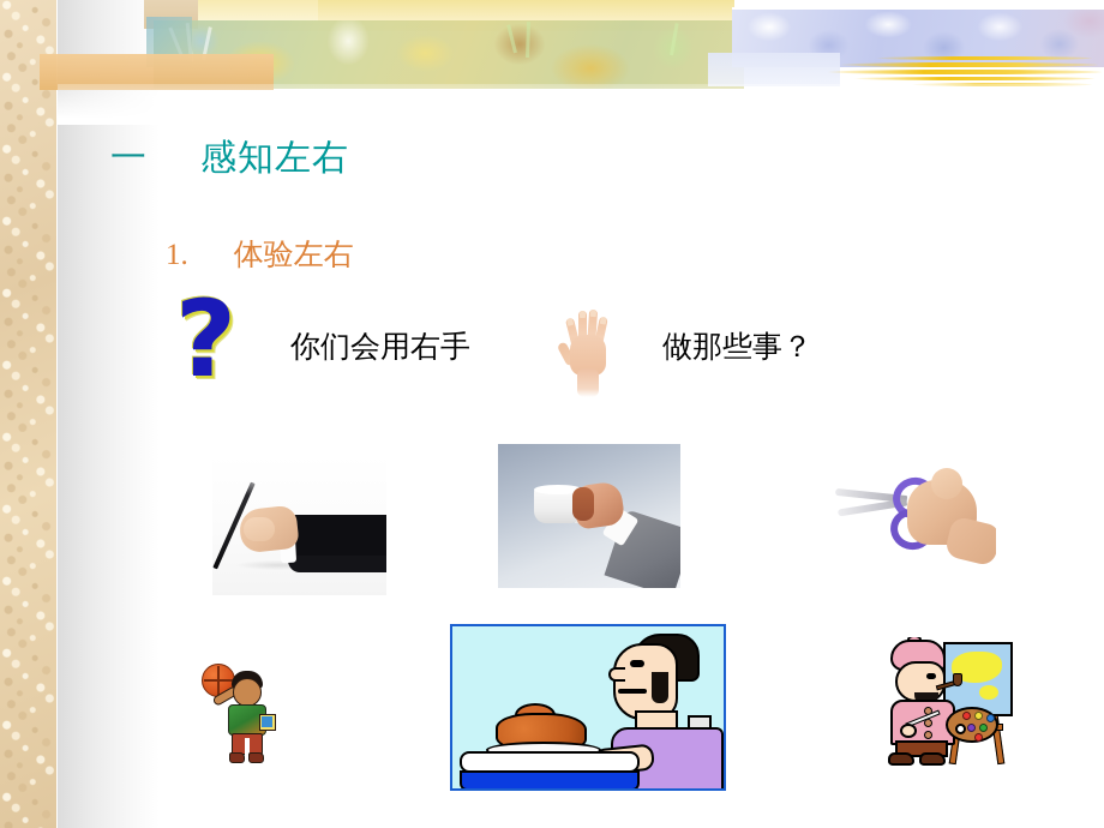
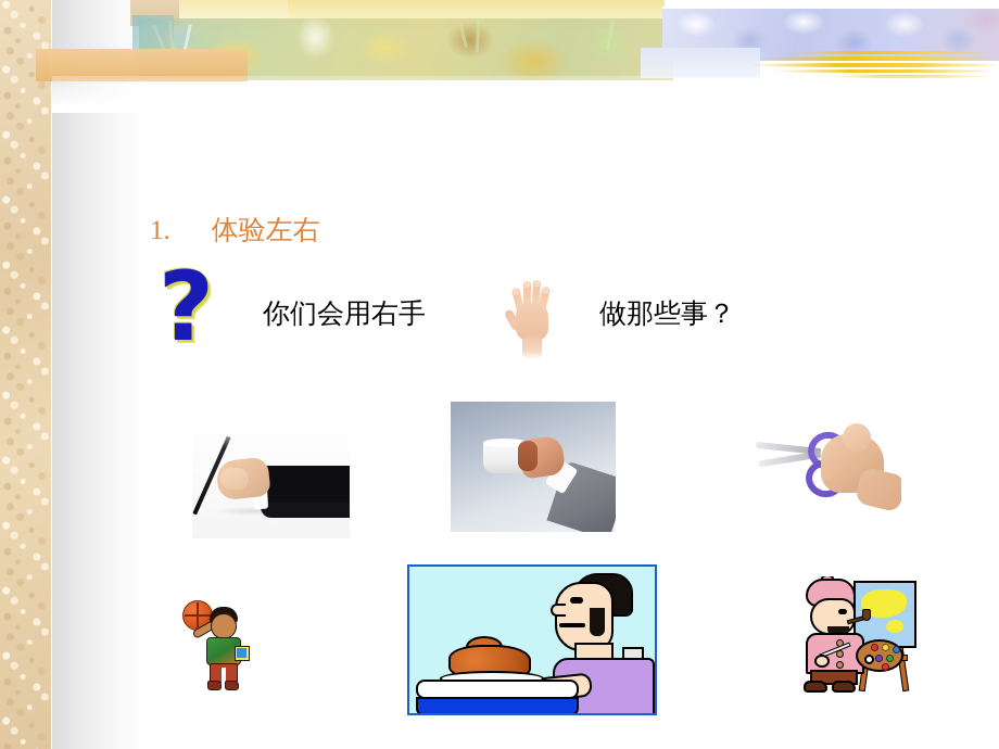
- 一 感知左右
  1. 体验左右
  ?
  你们会用右手
  做那些事？
